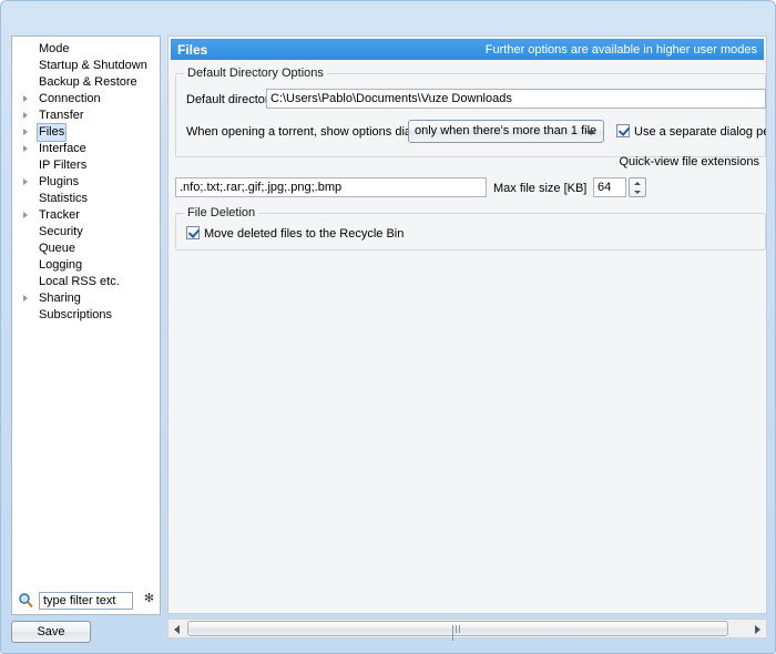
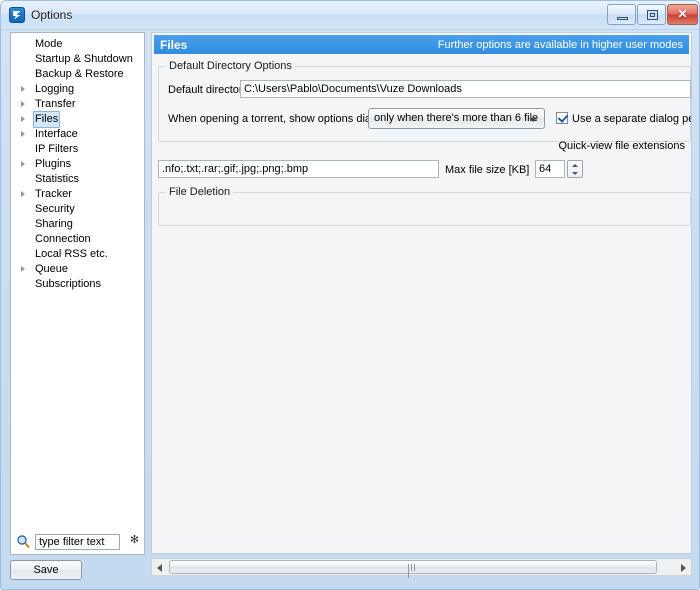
+ Options
+ ✕
  Mode
  Startup & Shutdown
  Backup & Restore
- Connection
+ Logging
  Transfer
  Files
  Interface
  IP Filters
  Plugins
  Statistics
  Tracker
  Security
- Queue
+ Sharing
- Logging
+ Connection
  Local RSS etc.
- Sharing
+ Queue
  Subscriptions
  type filter text
  ✻
  Save
  Files
  Further options are available in higher user modes
  Default Directory Options
  Default directo
  C:\Users\Pablo\Documents\Vuze Downloads
  When opening a torrent, show options di
- only when there's more than 1 file
+ only when there's more than 6 file
  Use a separate dialog p
  Quick-view file extensions
  .nfo;.txt;.rar;.gif;.jpg;.png;.bmp
  Max file size [KB]
  64
  File Deletion
- Move deleted files to the Recycle Bin
